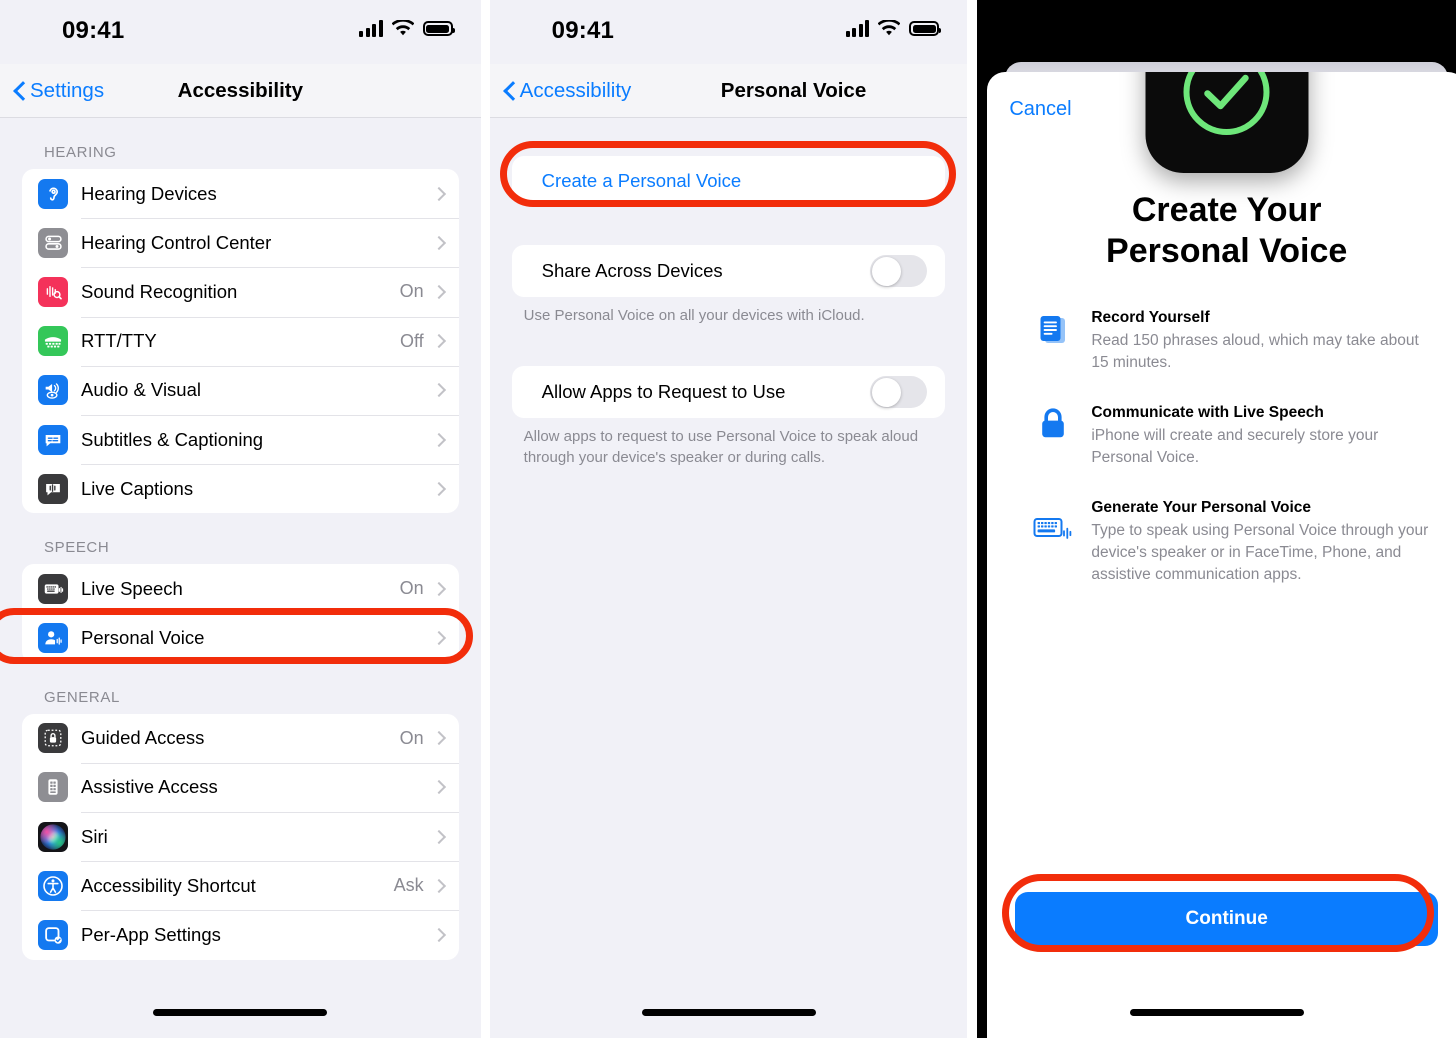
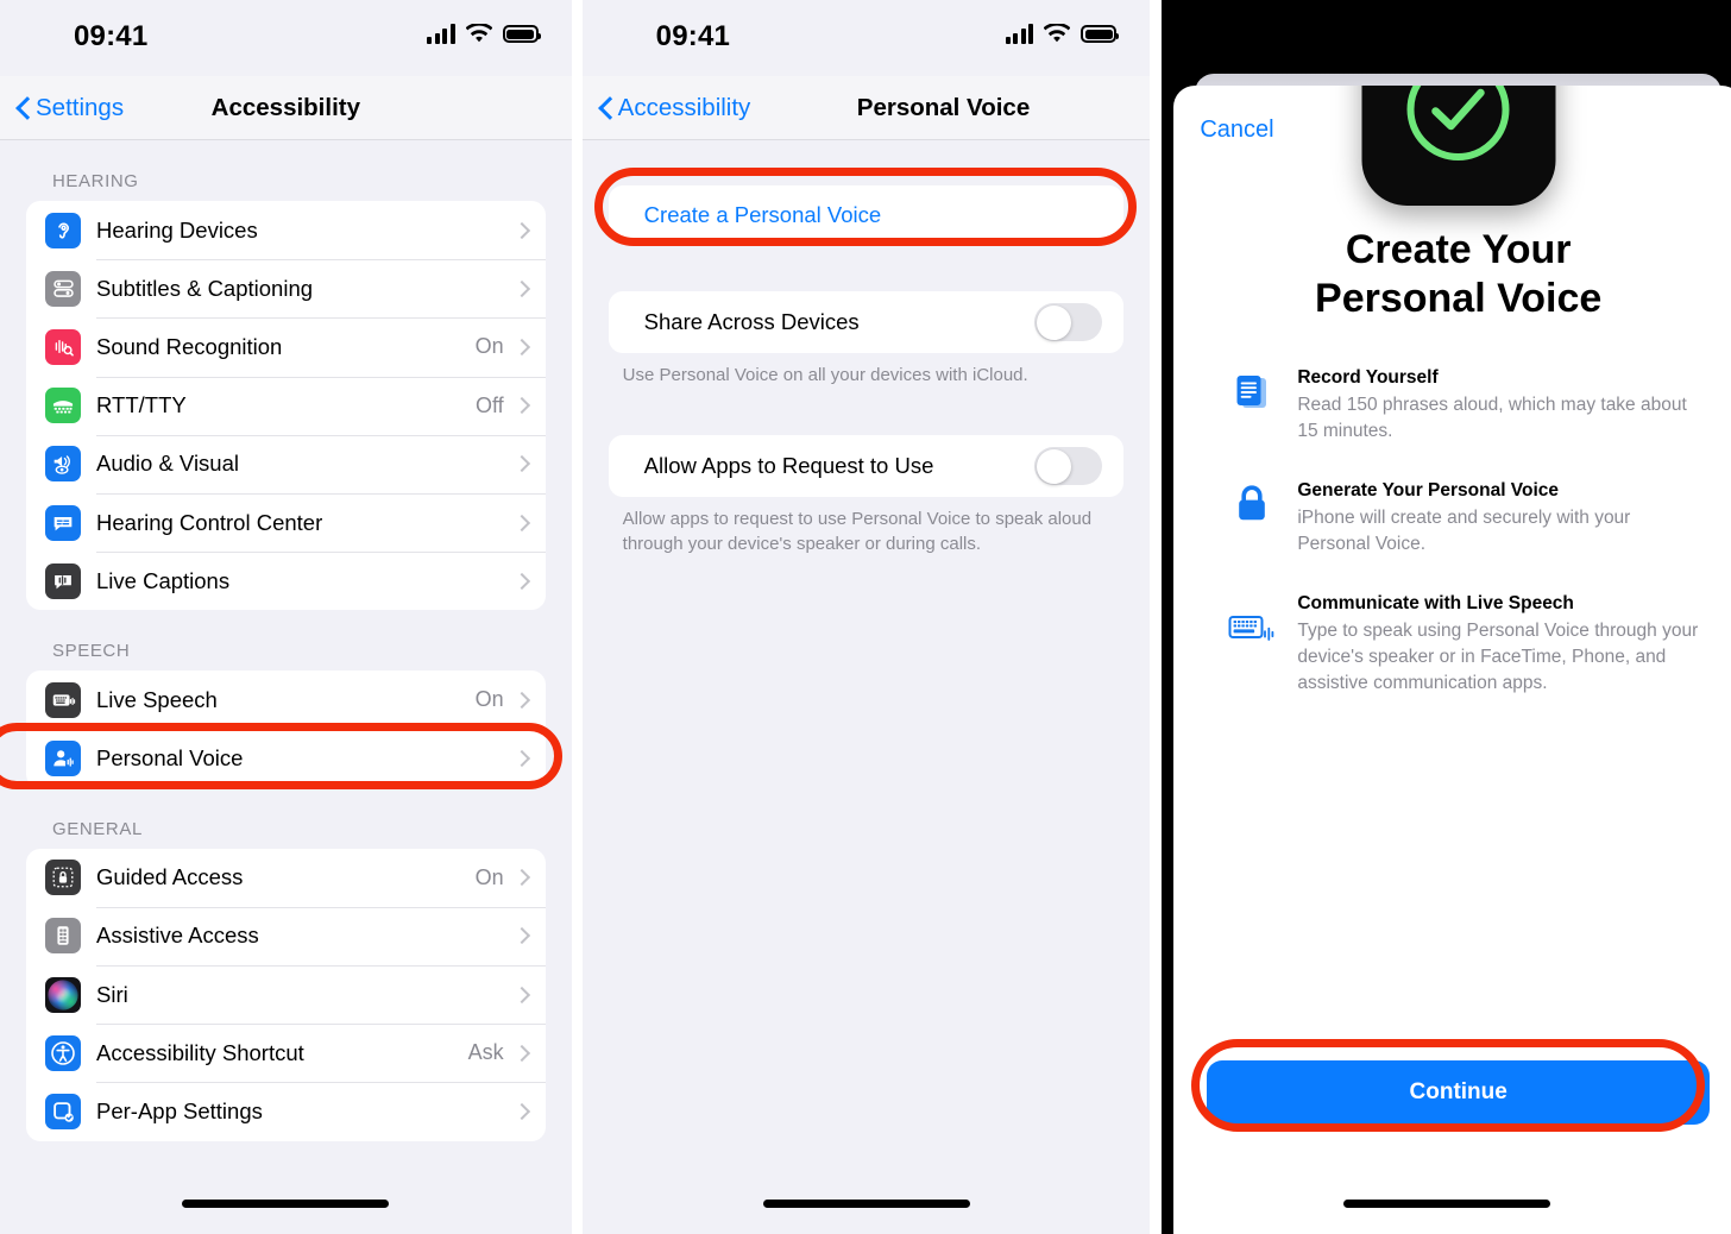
  09:41
  Settings
  Accessibility
  HEARING
  Hearing Devices
- Hearing Control Center
+ Subtitles & Captioning
  Sound Recognition
  On
  RTT/TTY
  Off
  Audio & Visual
- Subtitles & Captioning
+ Hearing Control Center
  Live Captions
  SPEECH
  Live Speech
  On
  Personal Voice
  GENERAL
  Guided Access
  On
  Assistive Access
  Siri
  Accessibility Shortcut
  Ask
  Per-App Settings
  09:41
  Accessibility
  Personal Voice
  Create a Personal Voice
  Share Across Devices
  Use Personal Voice on all your devices with iCloud.
  Allow Apps to Request to Use
  Allow apps to request to use Personal Voice to speak aloud through your device's speaker or during calls.
  Cancel
  Create Your
  Personal Voice
  Record Yourself
  Read 150 phrases aloud, which may take about 15 minutes.
- Communicate with Live Speech
+ Generate Your Personal Voice
- iPhone will create and securely store your Personal Voice.
+ iPhone will create and securely with your Personal Voice.
- Generate Your Personal Voice
+ Communicate with Live Speech
  Type to speak using Personal Voice through your device's speaker or in FaceTime, Phone, and assistive communication apps.
  Continue
